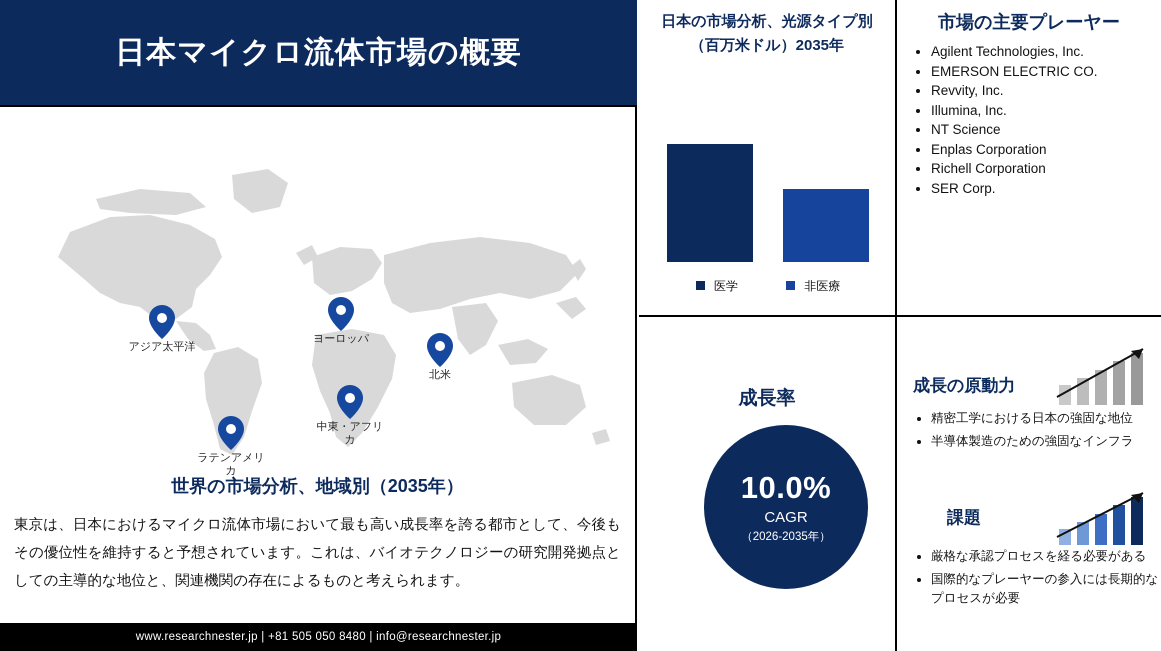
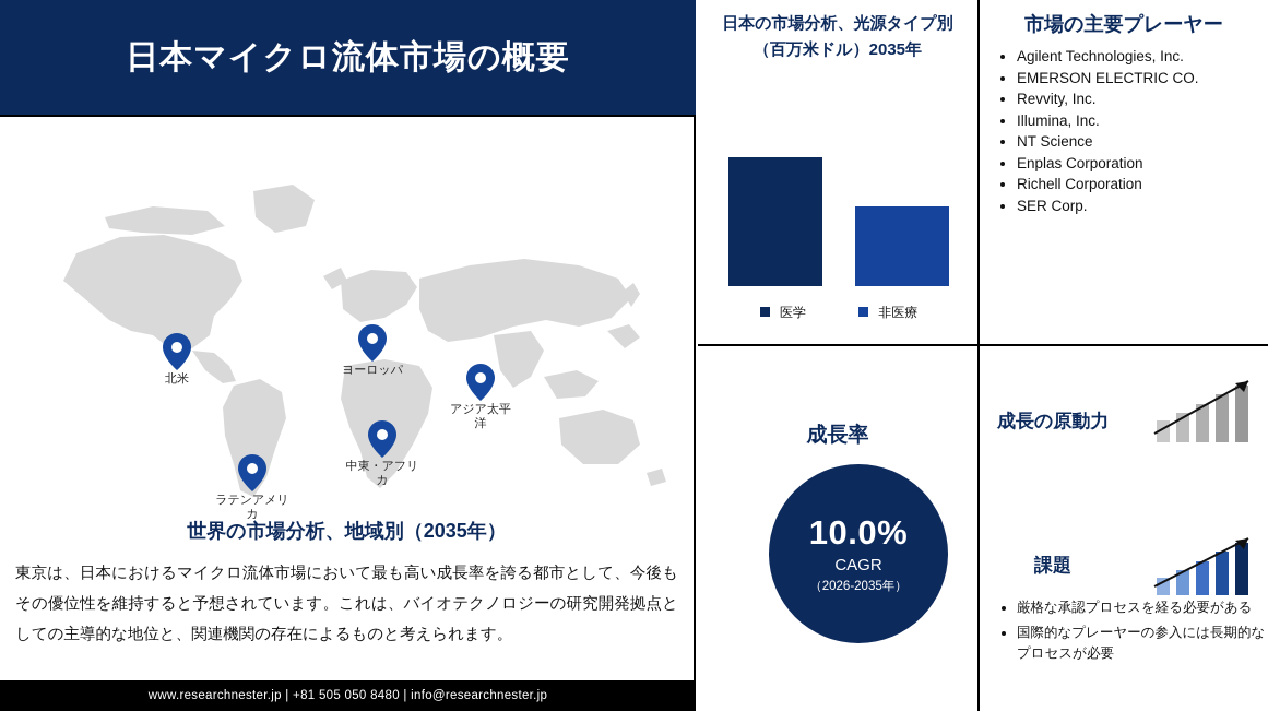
  日本マイクロ流体市場の概要
- アジア太平洋
+ 北米
  ヨーロッパ
- 北米
+ アジア太平洋
  中東・アフリカ
  ラテンアメリカ
  世界の市場分析、地域別（2035年）
  東京は、日本におけるマイクロ流体市場において最も高い成長率を誇る都市として、今後もその優位性を維持すると予想されています。これは、バイオテクノロジーの研究開発拠点としての主導的な地位と、関連機関の存在によるものと考えられます。
  www.researchnester.jp | +81 505 050 8480 | info@researchnester.jp
  日本の市場分析、光源タイプ別（百万米ドル）2035年
  医学
  非医療
  市場の主要プレーヤー
  Agilent Technologies, Inc.
  EMERSON ELECTRIC CO.
  Revvity, Inc.
  Illumina, Inc.
  NT Science
  Enplas Corporation
  Richell Corporation
  SER Corp.
  成長率
  10.0%
  CAGR
  （2026-2035年）
  成長の原動力
- 精密工学における日本の強固な地位
- 半導体製造のための強固なインフラ
  課題
  厳格な承認プロセスを経る必要がある
  国際的なプレーヤーの参入には長期的なプロセスが必要
